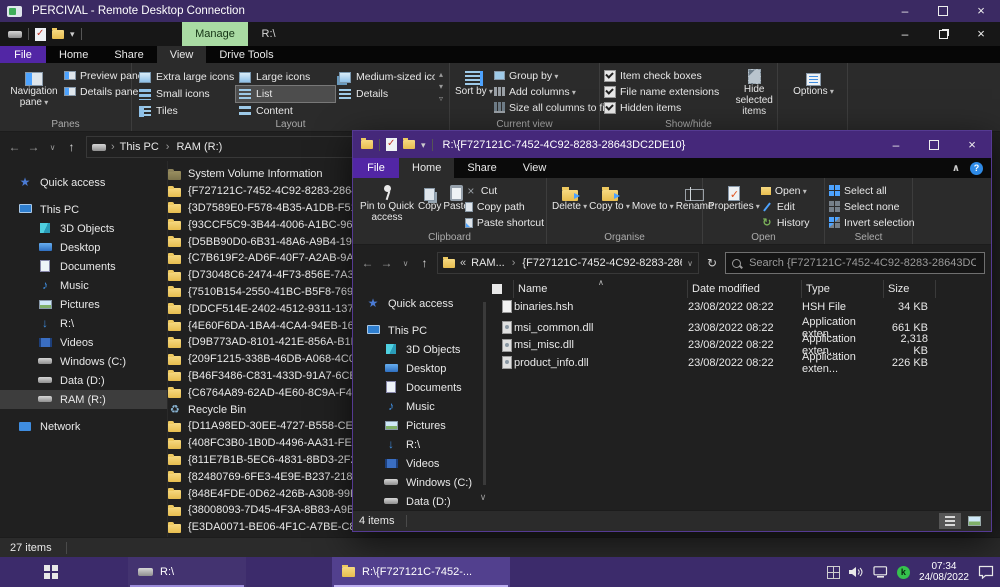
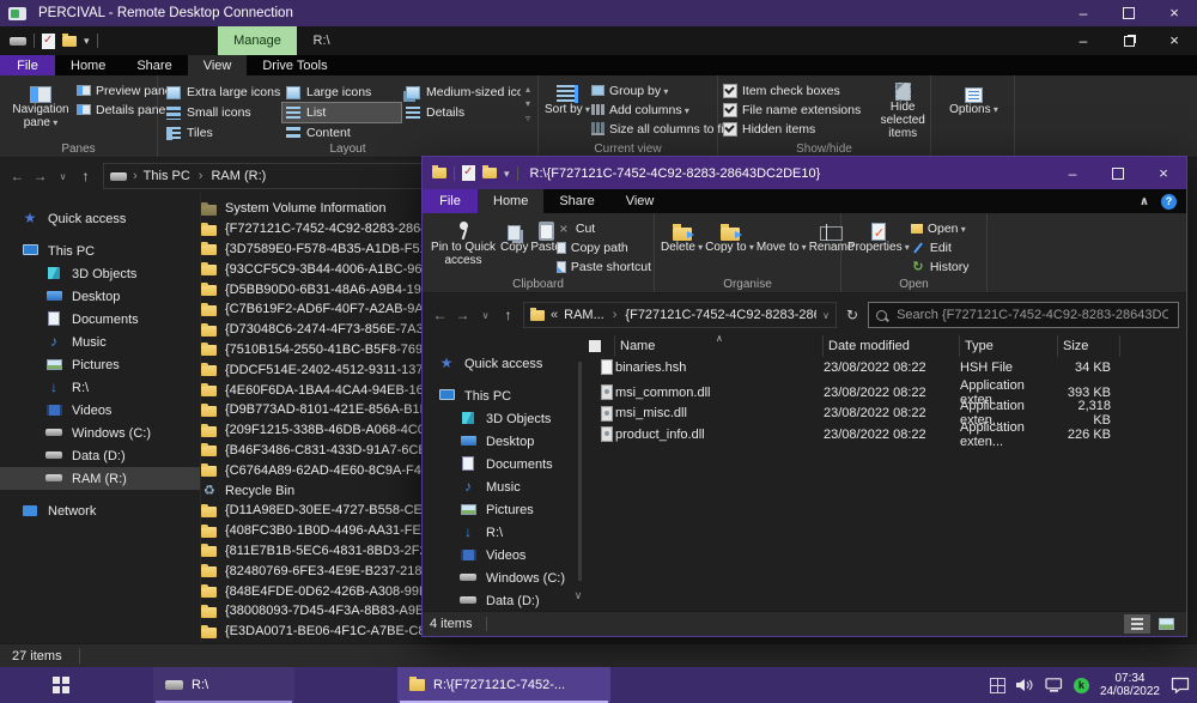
  PERCIVAL - Remote Desktop Connection
  –
  ×
  Manage
  R:\
  –
  ×
  File
  Home
  Share
  View
  Drive Tools
  Navigation pane
  Preview pan
  Details pane
  Panes
  Extra large icons
  Large icons
  Medium-sized ico
  Small icons
  List
  Details
  Tiles
  Content
  ▴
  ▾
  ▿
  Layout
  Sort by
  Group by
  Add columns
  Size all columns to f
  Current view
  Item check boxes
  File name extensions
  Hidden items
  Hide selected items
  Show/hide
  Options
  ←
  →
  ∨
  ↑
  ›
  This PC
  RAM (R:)
  Quick access
  This PC
  3D Objects
  Desktop
  Documents
  Music
  Pictures
  R:\
  Videos
  Windows (C:)
  Data (D:)
  RAM (R:)
  Network
  System Volume Information
  {F727121C-7452-4C92-8283-286
  {3D7589E0-F578-4B35-A1DB-F5
  {93CCF5C9-3B44-4006-A1BC-96
  {D5BB90D0-6B31-48A6-A9B4-19
  {C7B619F2-AD6F-40F7-A2AB-9A
  {D73048C6-2474-4F73-856E-7A3
  {7510B154-2550-41BC-B5F8-769
  {DDCF514E-2402-4512-9311-137
  {4E60F6DA-1BA4-4CA4-94EB-16
  {D9B773AD-8101-421E-856A-B1
  {209F1215-338B-46DB-A068-4C
  {B46F3486-C831-433D-91A7-6C
  {C6764A89-62AD-4E60-8C9A-F4
  Recycle Bin
  {D11A98ED-30EE-4727-B558-CE
  {408FC3B0-1B0D-4496-AA31-FE
  {811E7B1B-5EC6-4831-8BD3-2F
  {82480769-6FE3-4E9E-B237-218
  {848E4FDE-0D62-426B-A308-99
  {38008093-7D45-4F3A-8B83-A9B
  {E3DA0071-BE06-4F1C-A7BE-C
  27 items
  R:\{F727121C-7452-4C92-8283-28643DC2DE10}
  –
  ×
  File
  Home
  Share
  View
  ?
  Pin to Quick access
  Copy
  Past
  Cut
  Copy path
  Paste shortcut
  Clipboard
  Delete
  Copy to
  Move to
  Rename
  Organise
  Properties
  Open
  Edit
  History
  Open
- Select all
- Select none
- Invert selection
- Select
  ←
  →
  ∨
  ↑
  «
  RAM...
  {F727121C-7452-4C92-8283-28
  ∨
  Search {F727121C-7452-4C92-8283-28643DC
  Quick access
  This PC
  3D Objects
  Desktop
  Documents
  Music
  Pictures
  R:\
  Videos
  Windows (C:)
  Data (D:)
  ∨
  ∧
  Name
  Date modified
  Type
  Size
  binaries.hsh
  23/08/2022 08:22
  HSH File
  34 KB
  msi_common.dll
  23/08/2022 08:22
  Application exten...
- 661 KB
+ 393 KB
  msi_misc.dll
  23/08/2022 08:22
  Application exten...
  2,318 KB
  product_info.dll
  23/08/2022 08:22
  Application exten...
  226 KB
  4 items
  R:\
  R:\{F727121C-7452-...
  k
  07:34
  24/08/2022
